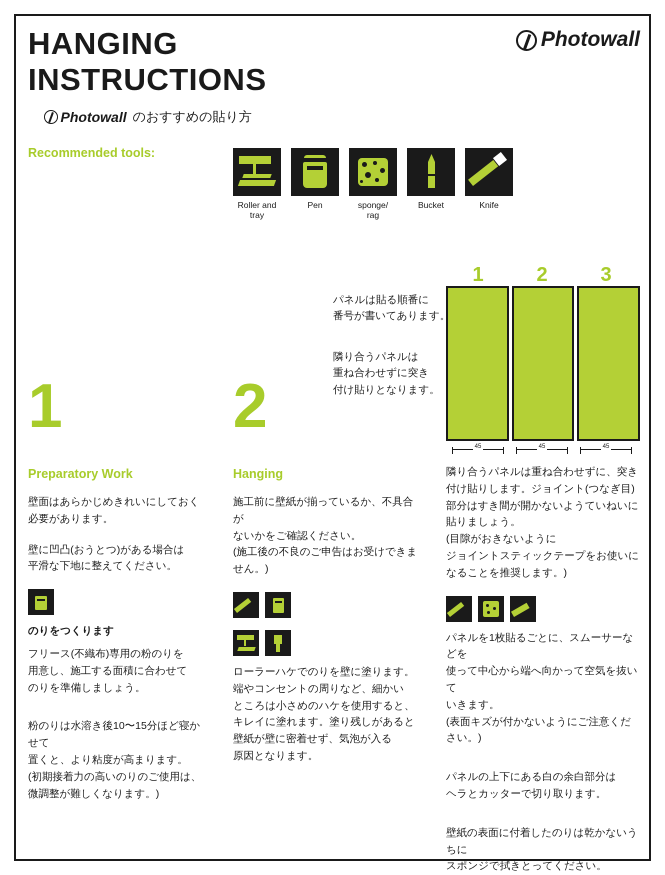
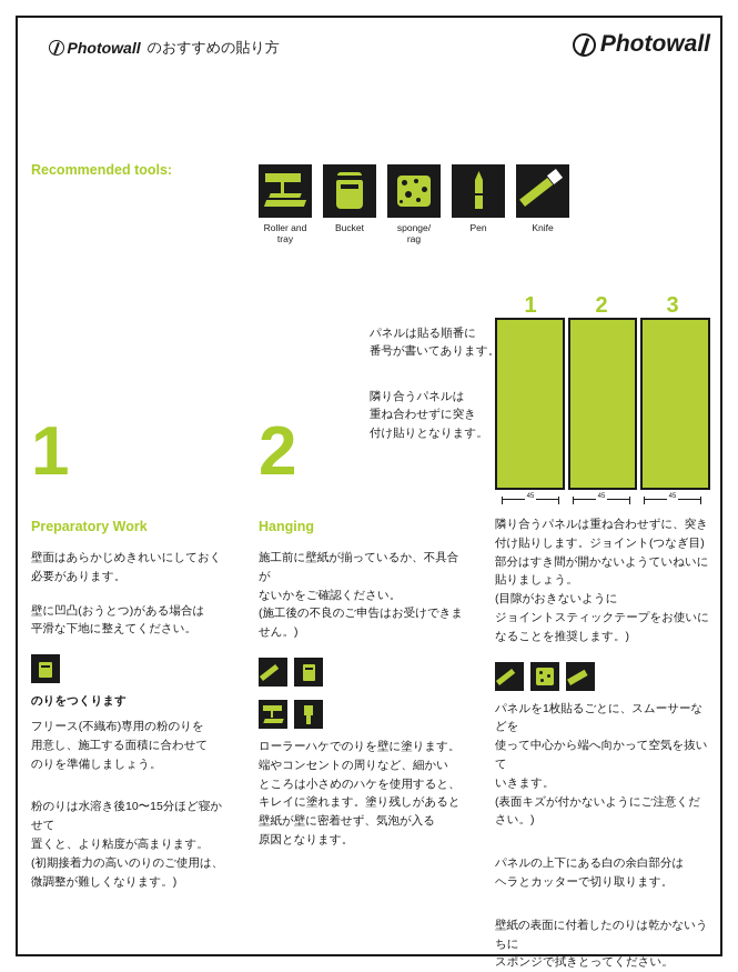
  Photowall
- HANGING
- INSTRUCTIONS
  Photowall
  のおすすめの貼り方
  Recommended tools:
  Roller and
  tray
- Pen
+ Bucket
  sponge/
  rag
- Bucket
+ Pen
  Knife
  1
  2
  パネルは貼る順番に
  番号が書いてあります。
  隣り合うパネルは
  重ね合わせずに突き
  付け貼りとなります。
  1
  2
  3
  Preparatory Work
  壁面はあらかじめきれいにしておく
  必要があります。
  壁に凹凸(おうとつ)がある場合は
  平滑な下地に整えてください。
  のりをつくります
  フリース(不織布)専用の粉のりを
  用意し、施工する面積に合わせて
  のりを準備しましょう。
  粉のりは水溶き後10〜15分ほど寝かせて
  置くと、より粘度が高まります。
  (初期接着力の高いのりのご使用は、
  微調整が難しくなります。)
  Hanging
  施工前に壁紙が揃っているか、不具合が
  ないかをご確認ください。
  (施工後の不良のご申告はお受けできません。)
  ローラーハケでのりを壁に塗ります。
  端やコンセントの周りなど、細かい
  ところは小さめのハケを使用すると、
  キレイに塗れます。塗り残しがあると
  壁紙が壁に密着せず、気泡が入る
  原因となります。
  隣り合うパネルは重ね合わせずに、突き
  付け貼りします。ジョイント(つなぎ目)
  部分はすき間が開かないようていねいに
  貼りましょう。
  (目隙がおきないように
  ジョイントスティックテープをお使いに
  なることを推奨します。)
  パネルを1枚貼るごとに、スムーサーなどを
  使って中心から端へ向かって空気を抜いて
  いきます。
  (表面キズが付かないようにご注意ください。)
  パネルの上下にある白の余白部分は
  ヘラとカッターで切り取ります。
  壁紙の表面に付着したのりは乾かないうちに
  スポンジで拭きとってください。
